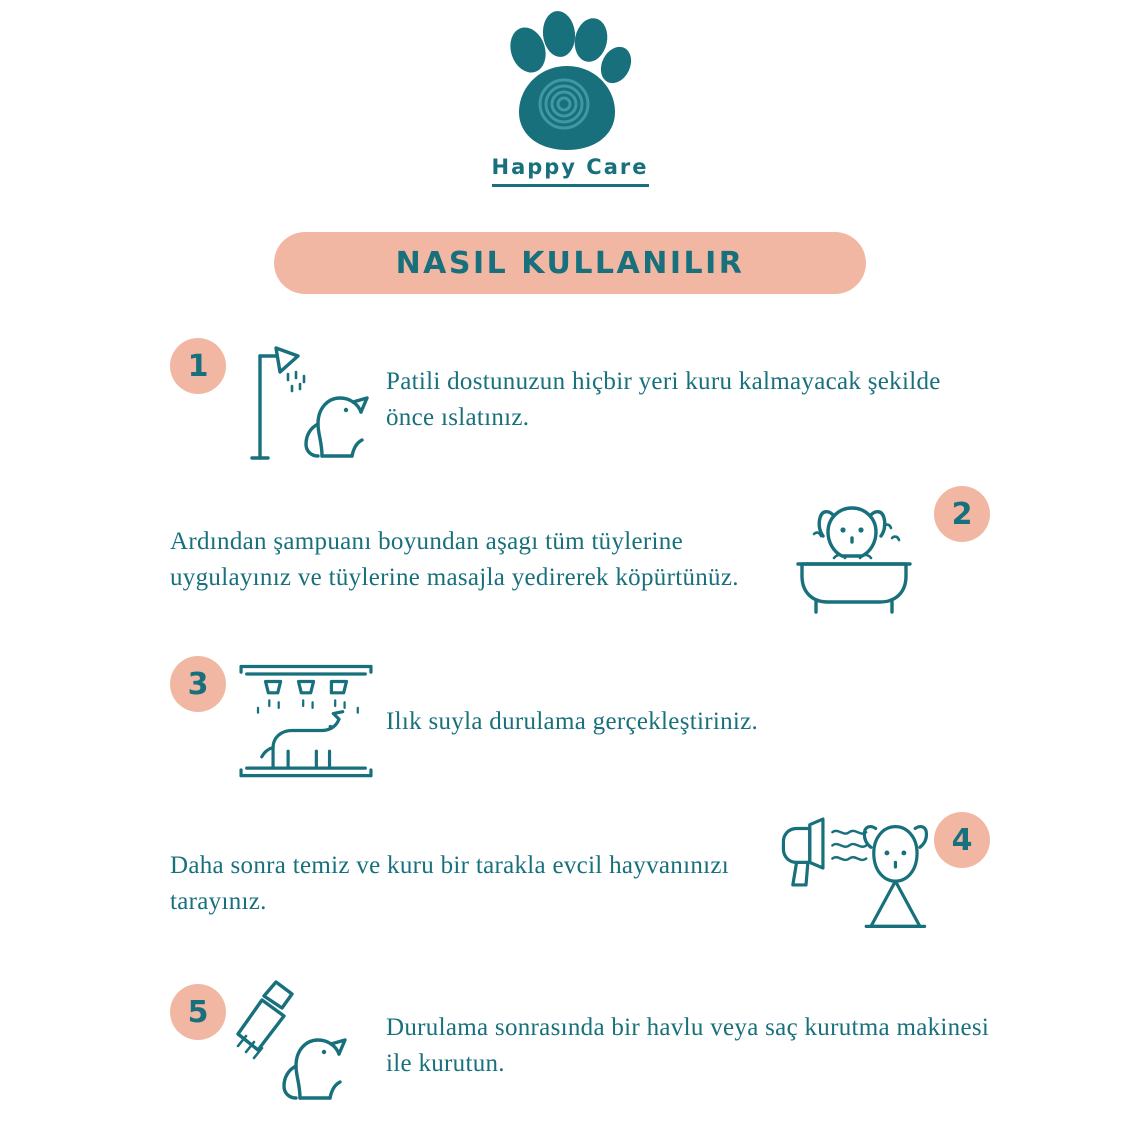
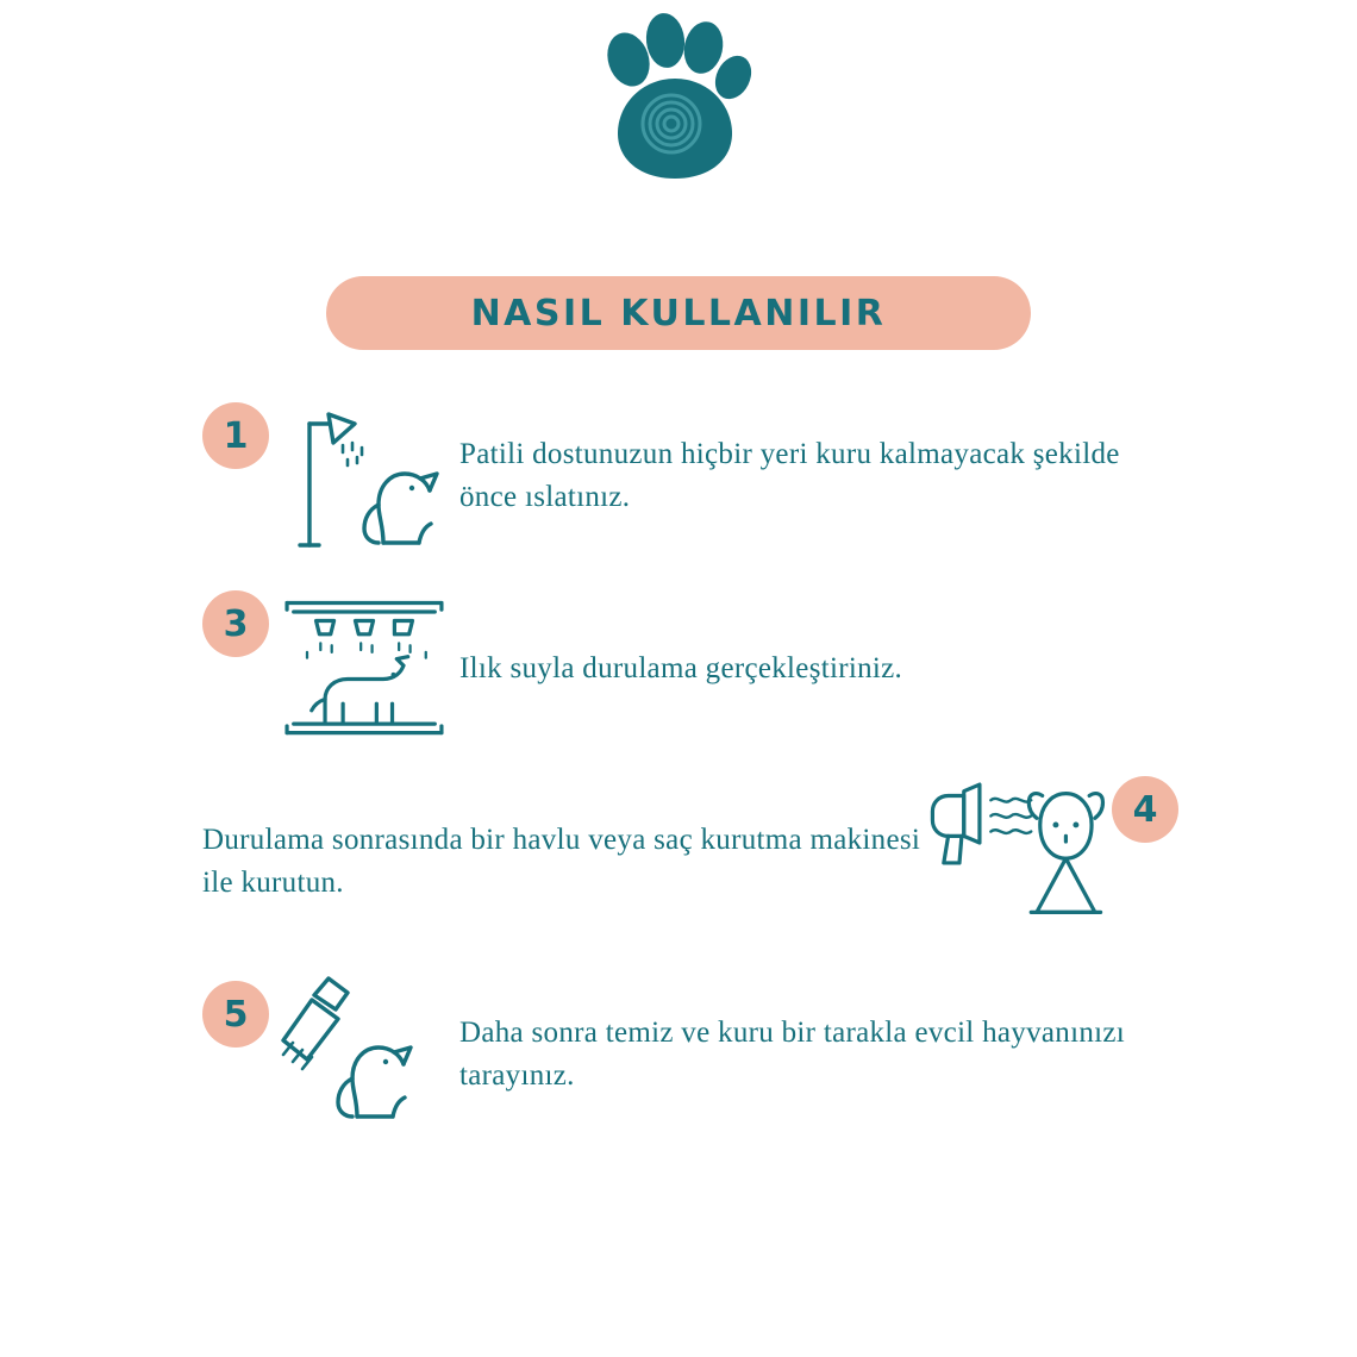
- Happy Care
  NASIL KULLANILIR
  1
  Patili dostunuzun hiçbir yeri kuru kalmayacak şekilde önce ıslatınız.
- 2
- Ardından şampuanı boyundan aşagı tüm tüylerine uygulayınız ve tüylerine masajla yedirerek köpürtünüz.
  3
  Ilık suyla durulama gerçekleştiriniz.
  4
- Daha sonra temiz ve kuru bir tarakla evcil hayvanınızı tarayınız.
+ Durulama sonrasında bir havlu veya saç kurutma makinesi ile kurutun.
  5
- Durulama sonrasında bir havlu veya saç kurutma makinesi ile kurutun.
+ Daha sonra temiz ve kuru bir tarakla evcil hayvanınızı tarayınız.
